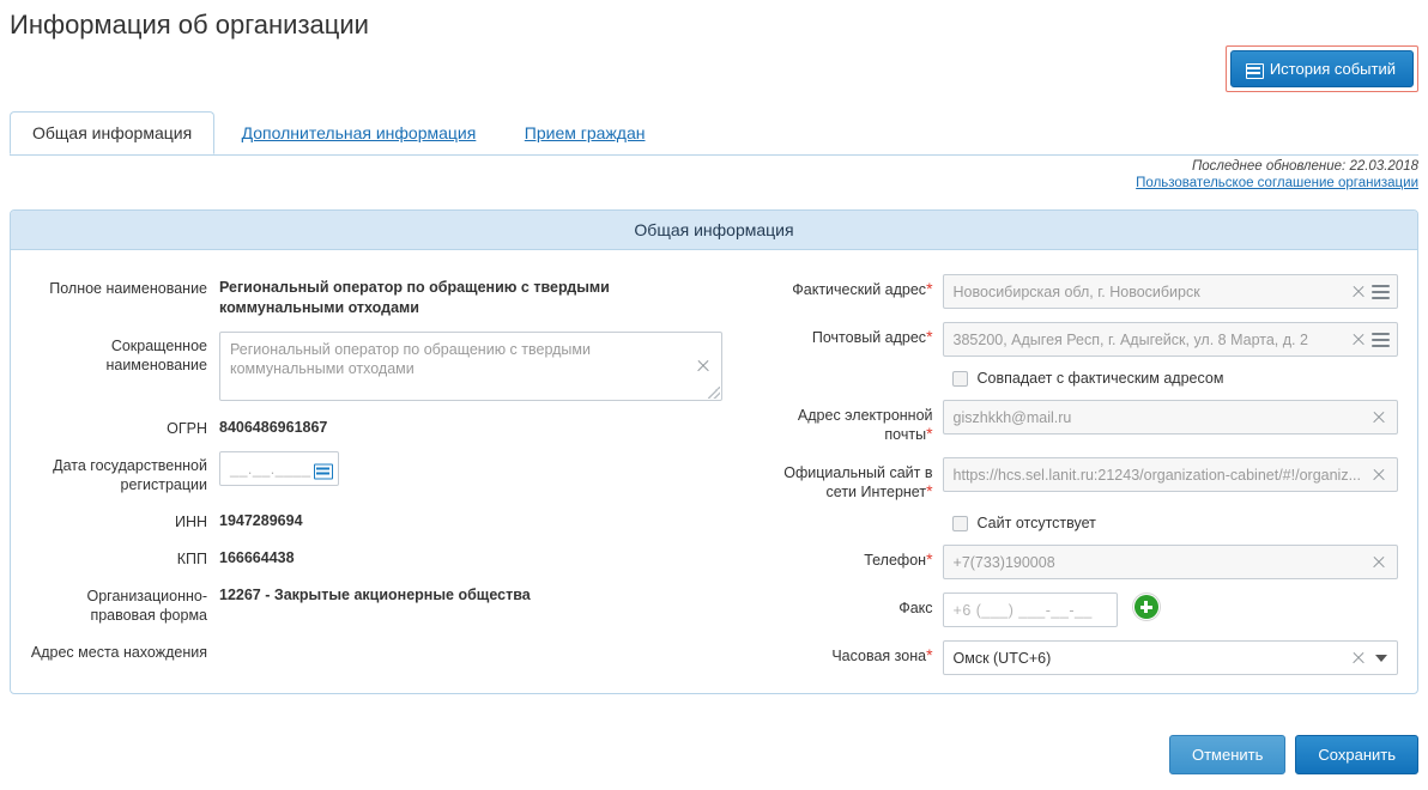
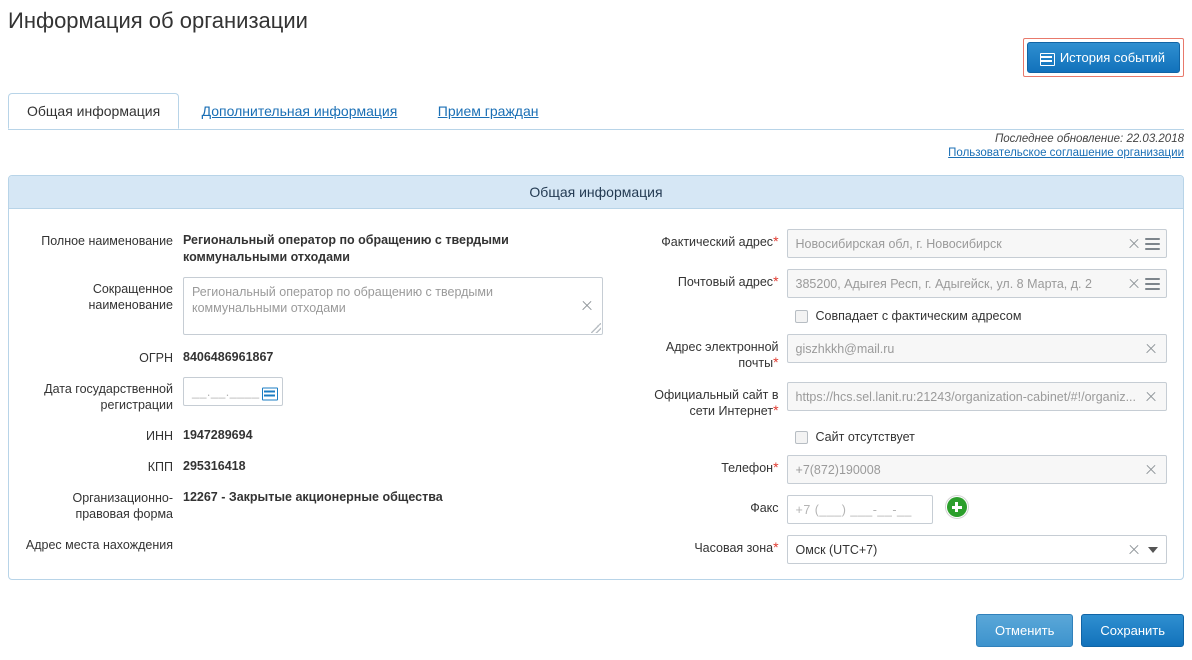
  Информация об организации
  История событий
  Общая информация Дополнительная информация Прием граждан
  Последнее обновление: 22.03.2018
  Пользовательское соглашение организации
  Общая информация
  Полное наименование
  Региональный оператор по обращению с твердыми коммунальными отходами
  Сокращенное наименование
  Региональный оператор по обращению с твердыми коммунальными отходами
  ОГРН
  8406486961867
  Дата государственной регистрации
  __.__.____
  ИНН
  1947289694
  КПП
- 166664438
+ 295316418
  Организационно-правовая форма
  12267 - Закрытые акционерные общества
  Адрес места нахождения
  Фактический адрес*
  Новосибирская обл, г. Новосибирск
  Почтовый адрес*
  385200, Адыгея Респ, г. Адыгейск, ул. 8 Марта, д. 2
  Совпадает с фактическим адресом
  Адрес электронной почты*
  giszhkkh@mail.ru
  Официальный сайт в сети Интернет*
  https://hcs.sel.lanit.ru:21243/organization-cabinet/#!/organiz...
  Сайт отсутствует
  Телефон*
- +7(733)190008
+ +7(872)190008
  Факс
- +6 (___) ___-__-__
+ +7 (___) ___-__-__
  Часовая зона*
- Омск (UTC+6)
+ Омск (UTC+7)
  Отменить
  Сохранить
